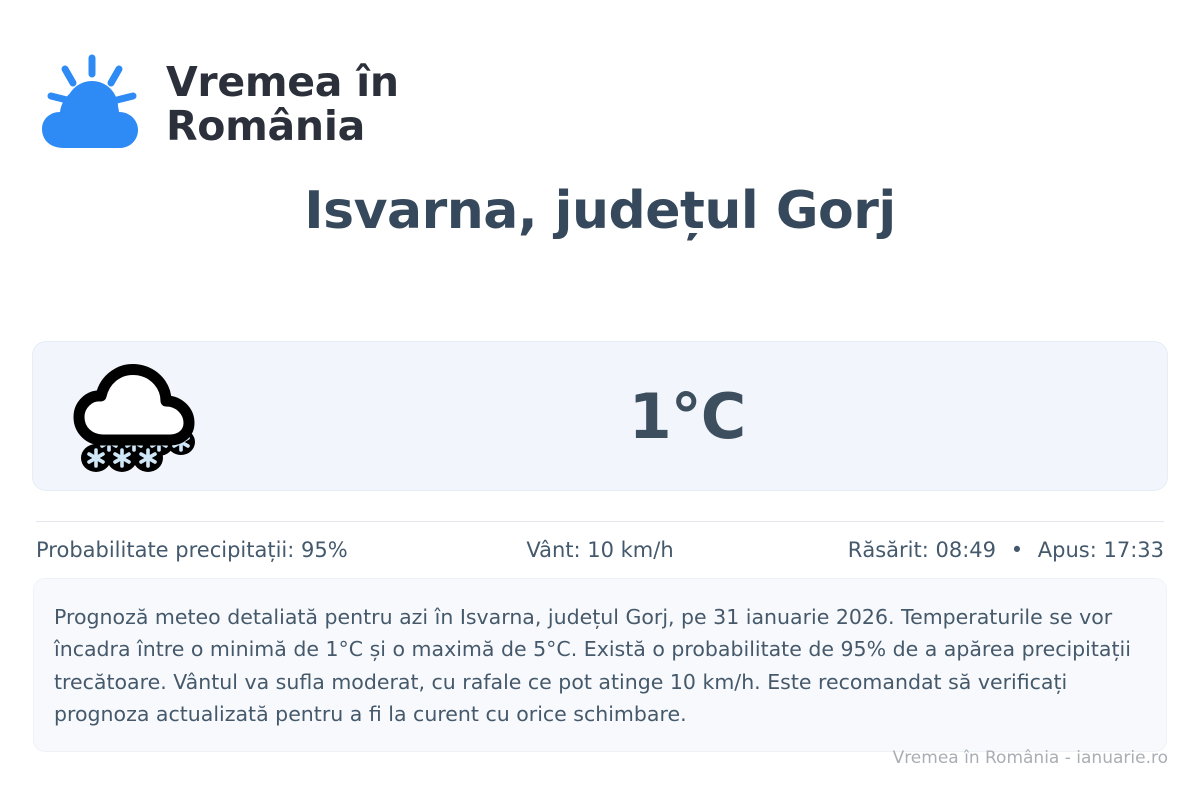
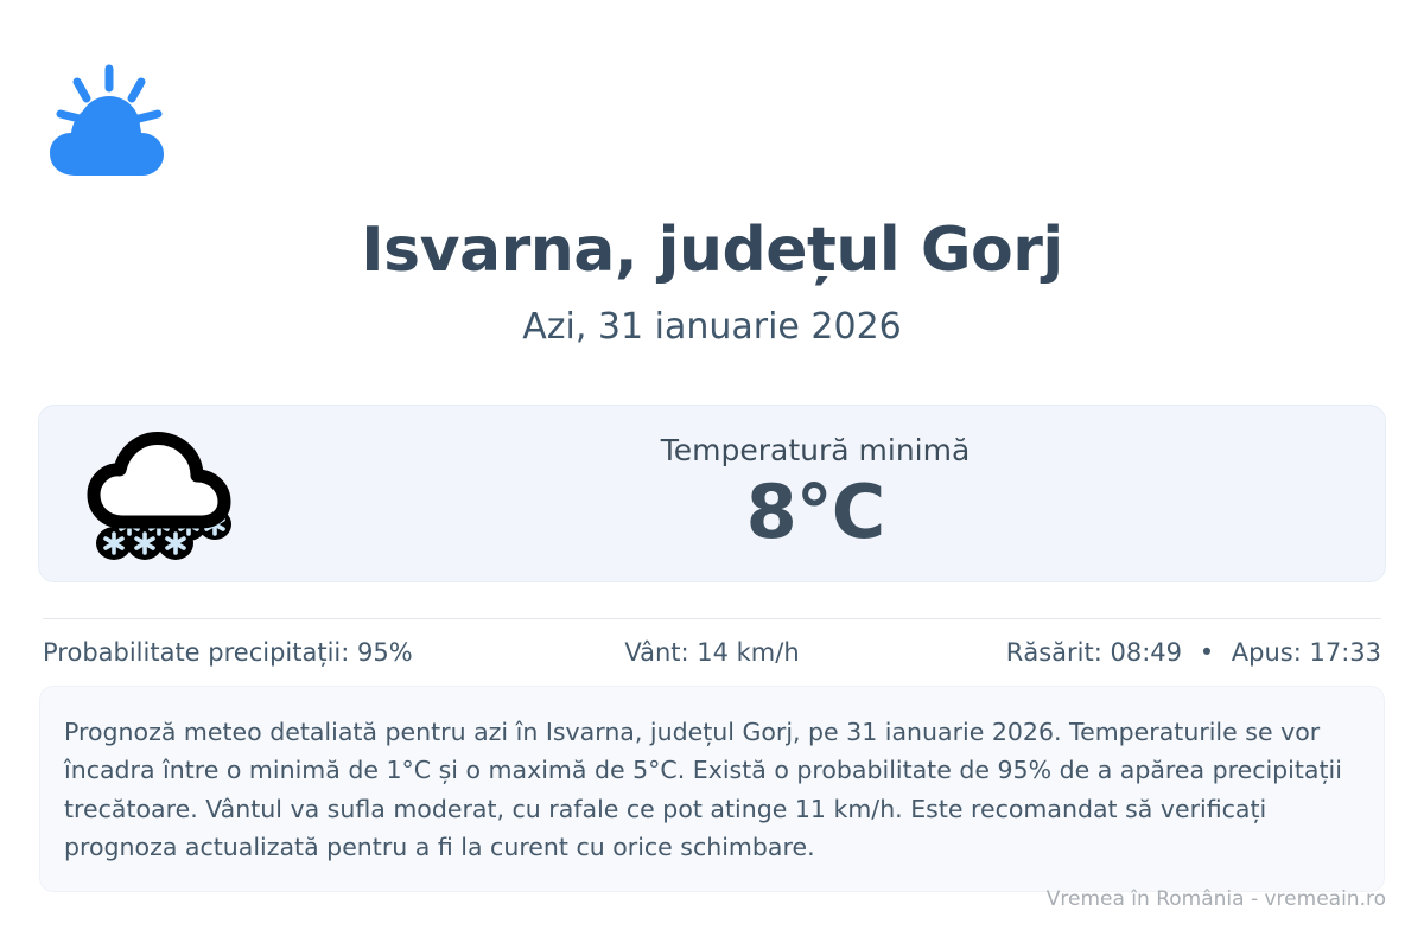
- Vremea în
- România
  Isvarna, județul Gorj
+ Azi, 31 ianuarie 2026
+ Temperatură minimă
- 1°C
+ 8°C
  Probabilitate precipitații: 95%
- Vânt: 10 km/h
+ Vânt: 14 km/h
  Răsărit: 08:49 • Apus: 17:33
- Prognoză meteo detaliată pentru azi în Isvarna, județul Gorj, pe 31 ianuarie 2026. Temperaturile se vor încadra între o minimă de 1°C și o maximă de 5°C. Există o probabilitate de 95% de a apărea precipitații trecătoare. Vântul va sufla moderat, cu rafale ce pot atinge 10 km/h. Este recomandat să verificați prognoza actualizată pentru a fi la curent cu orice schimbare.
+ Prognoză meteo detaliată pentru azi în Isvarna, județul Gorj, pe 31 ianuarie 2026. Temperaturile se vor încadra între o minimă de 1°C și o maximă de 5°C. Există o probabilitate de 95% de a apărea precipitații trecătoare. Vântul va sufla moderat, cu rafale ce pot atinge 11 km/h. Este recomandat să verificați prognoza actualizată pentru a fi la curent cu orice schimbare.
- Vremea în România - ianuarie.ro
+ Vremea în România - vremeain.ro
